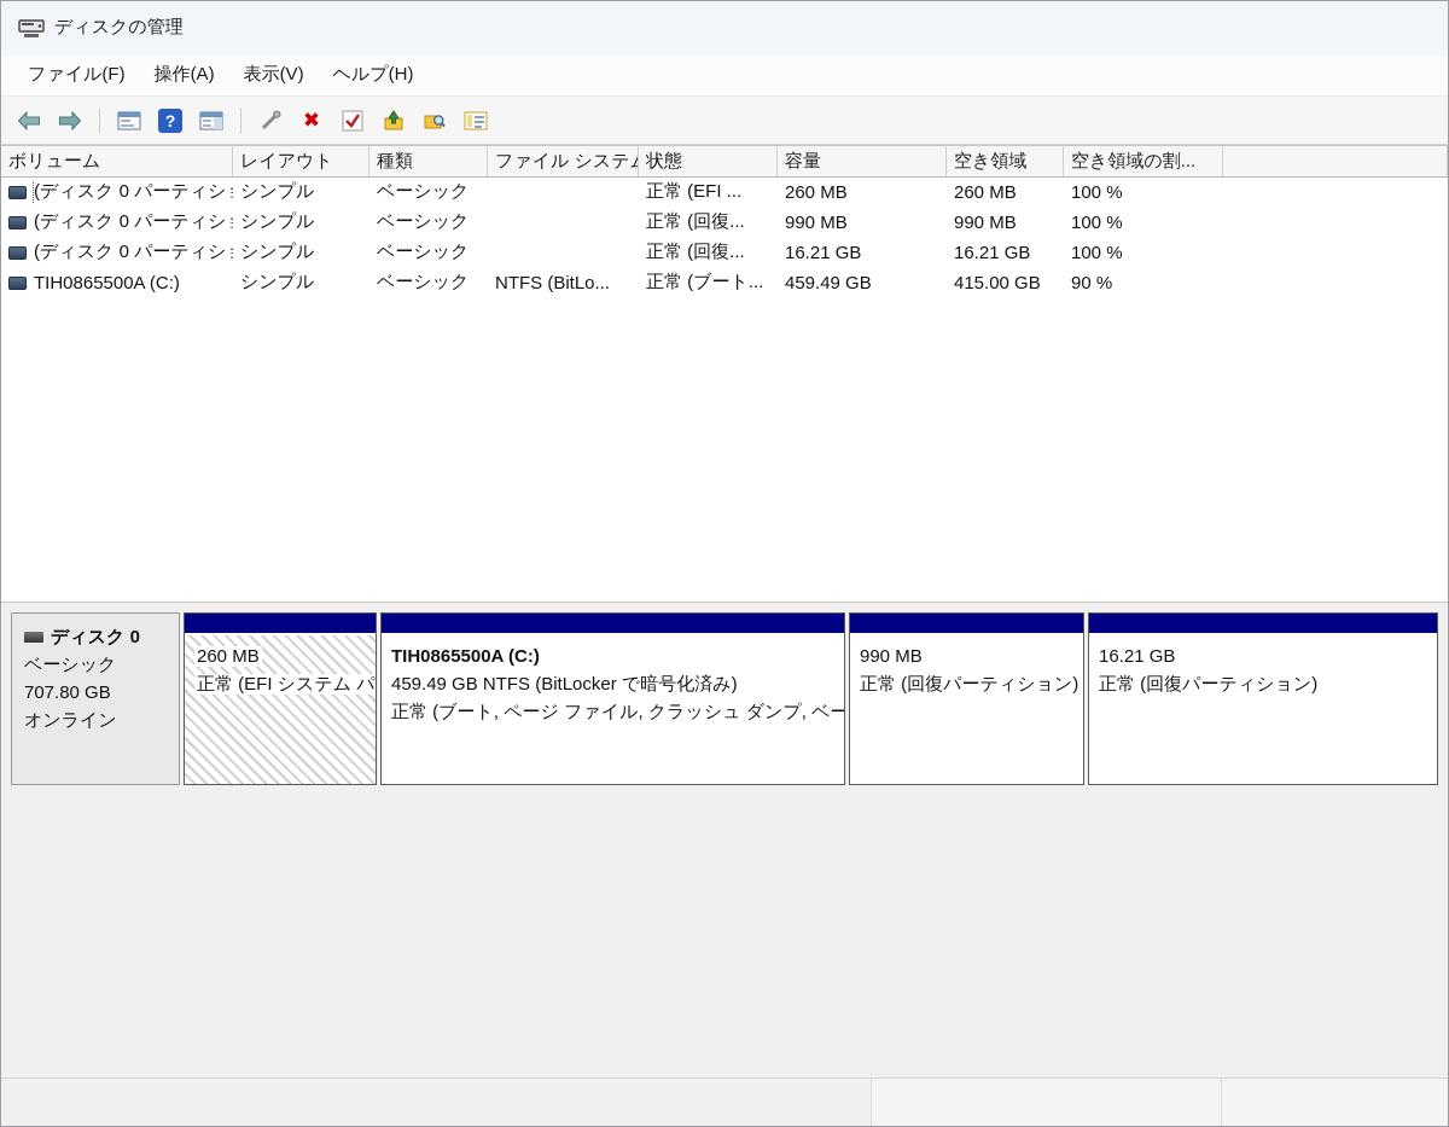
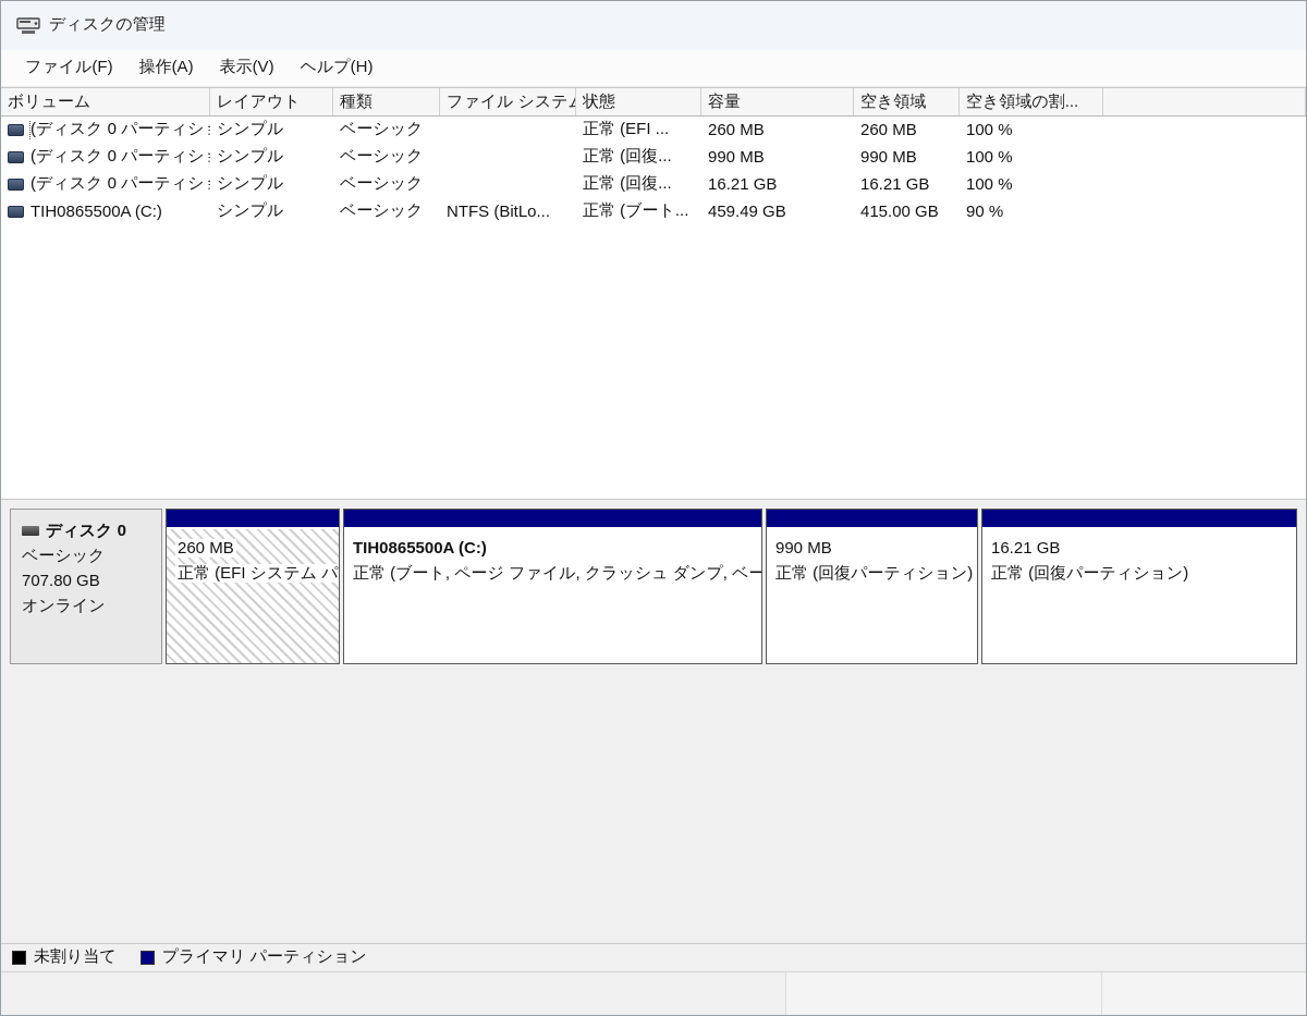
  ディスクの管理
  ファイル(F)
  操作(A)
  表示(V)
  ヘルプ(H)
- ?
- ✖
  ボリューム
  レイアウト
  種類
  ファイル システ
  状態
  容量
  空き領域
  空き領域の割...
  (ディスク 0 パーティシ
  シンプル
  ベーシック
  正常 (EFI ...
  260 MB
  260 MB
  100 %
  (ディスク 0 パーティシ
  シンプル
  ベーシック
  正常 (回復...
  990 MB
  990 MB
  100 %
  (ディスク 0 パーティシ
  シンプル
  ベーシック
  正常 (回復...
  16.21 GB
  16.21 GB
  100 %
  TIH0865500A (C:)
  シンプル
  ベーシック
  NTFS (BitLo...
  正常 (ブート...
  459.49 GB
  415.00 GB
  90 %
  ディスク 0
  ベーシック
  707.80 GB
  オンライン
  260 MB
  正常 (EFI システム パ
  TIH0865500A (C:)
- 459.49 GB NTFS (BitLocker で暗号化済み)
  正常 (ブート, ページ ファイル, クラッシュ ダンプ, ベー
  990 MB
  正常 (回復パーティション)
  16.21 GB
  正常 (回復パーティション)
+ 未割り当て
+ プライマリ パーティション
